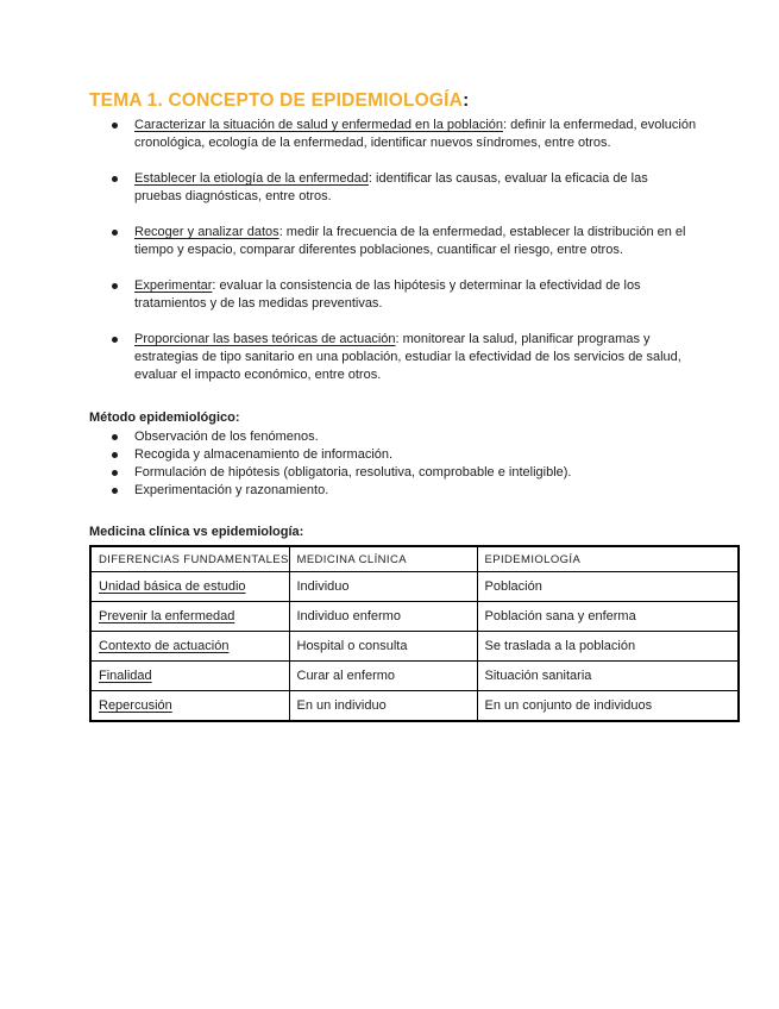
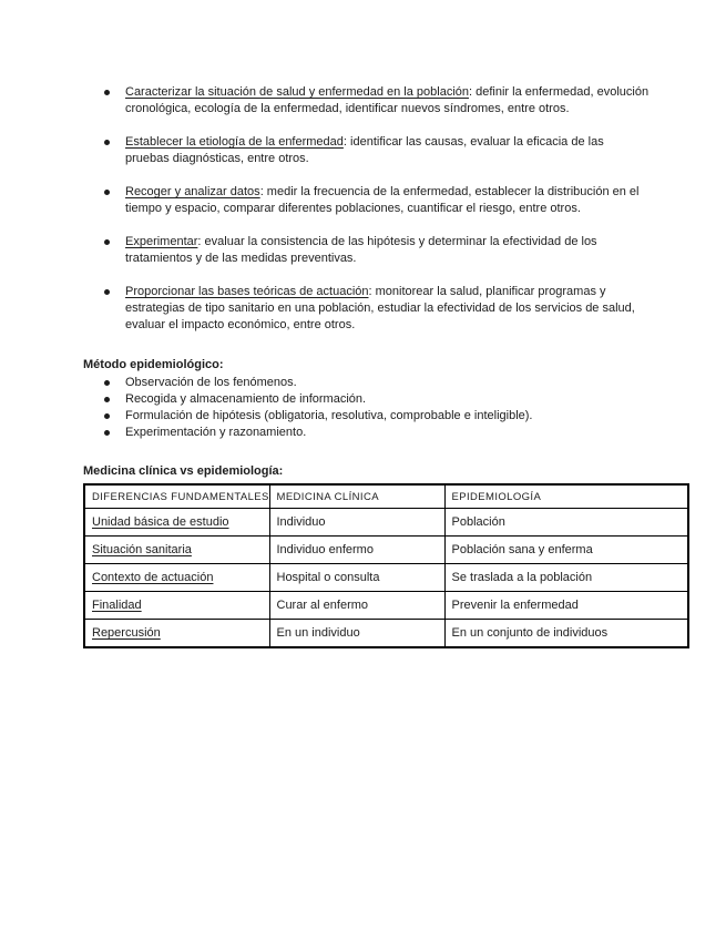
- TEMA 1. CONCEPTO DE EPIDEMIOLOGÍA:
  Caracterizar la situación de salud y enfermedad en la población: definir la enfermedad, evolución cronológica, ecología de la enfermedad, identificar nuevos síndromes, entre otros.
  Establecer la etiología de la enfermedad: identificar las causas, evaluar la eficacia de las pruebas diagnósticas, entre otros.
  Recoger y analizar datos: medir la frecuencia de la enfermedad, establecer la distribución en el tiempo y espacio, comparar diferentes poblaciones, cuantificar el riesgo, entre otros.
  Experimentar: evaluar la consistencia de las hipótesis y determinar la efectividad de los tratamientos y de las medidas preventivas.
  Proporcionar las bases teóricas de actuación: monitorear la salud, planificar programas y estrategias de tipo sanitario en una población, estudiar la efectividad de los servicios de salud, evaluar el impacto económico, entre otros.
  Método epidemiológico:
  Observación de los fenómenos.
  Recogida y almacenamiento de información.
  Formulación de hipótesis (obligatoria, resolutiva, comprobable e inteligible).
  Experimentación y razonamiento.
  Medicina clínica vs epidemiología:
  DIFERENCIAS FUNDAMENTALES	MEDICINA CLÍNICA	EPIDEMIOLOGÍA
  Unidad básica de estudio	Individuo	Población
- Prevenir la enfermedad	Individuo enfermo	Población sana y enferma
+ Situación sanitaria	Individuo enfermo	Población sana y enferma
  Contexto de actuación	Hospital o consulta	Se traslada a la población
- Finalidad	Curar al enfermo	Situación sanitaria
+ Finalidad	Curar al enfermo	Prevenir la enfermedad
  Repercusión	En un individuo	En un conjunto de individuos
